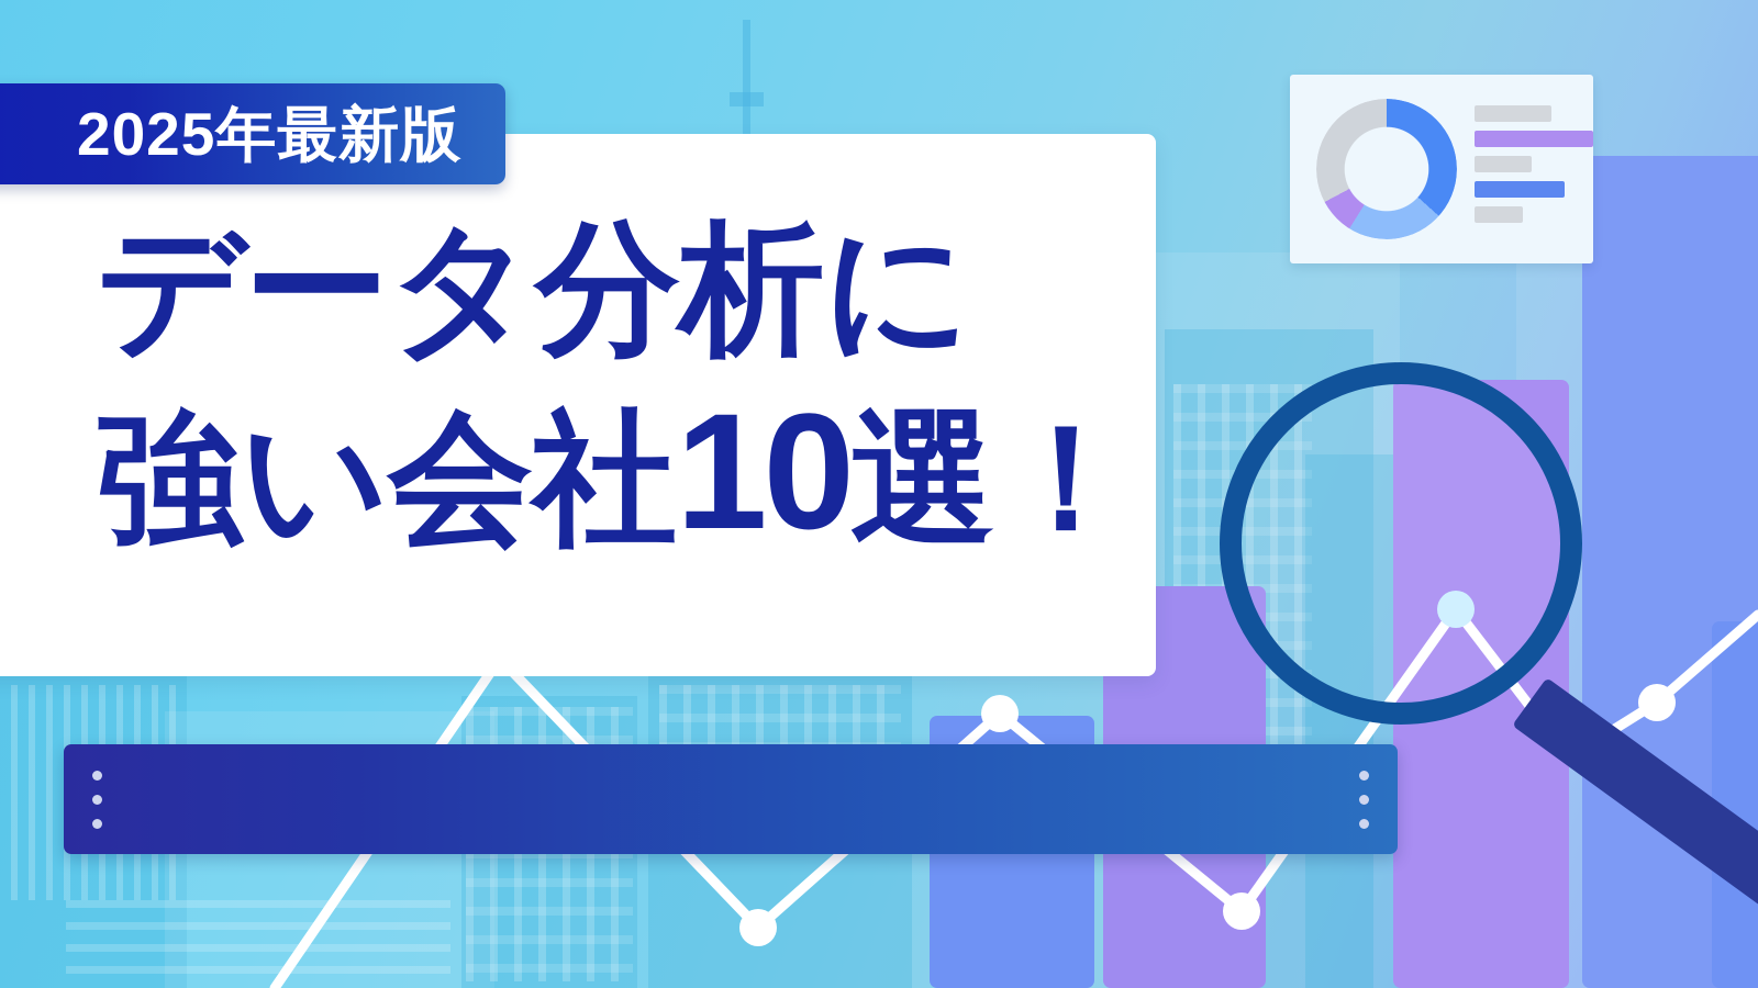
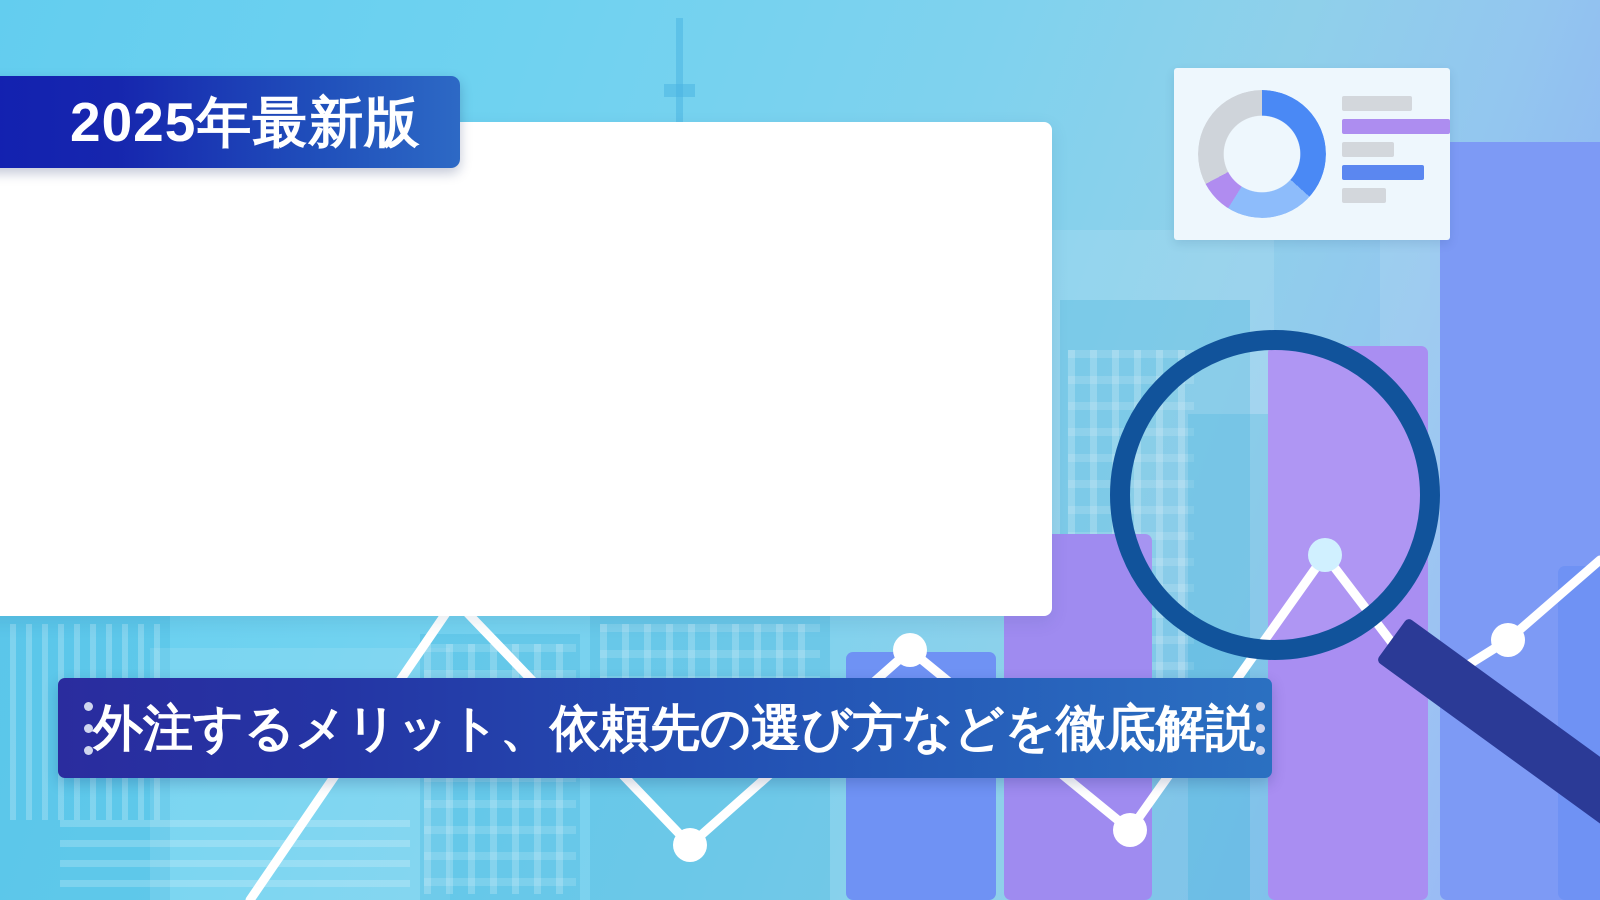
- データ分析に
- 強い会社10選！
  2025年最新版
+ 外注するメリット、依頼先の選び方などを徹底解説
